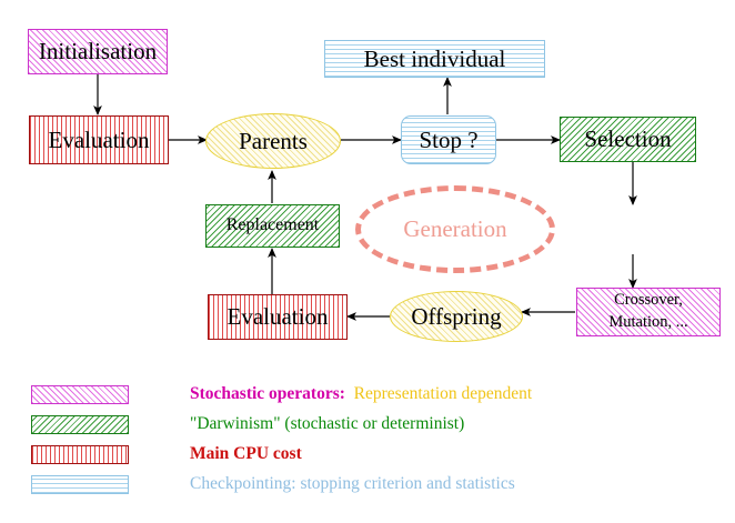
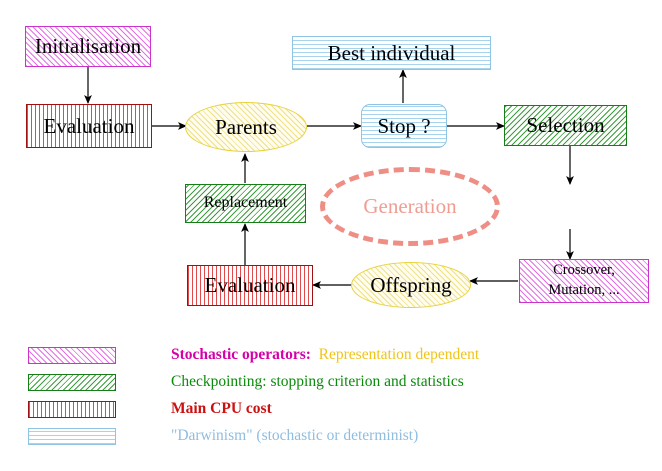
  Initialisation
  Evaluation
  Parents
  Best individual
  Stop ?
  Selection
  Crossover,
  Mutation, ...
  Offspring
  Evaluation
  Replacement
  Generation
  Stochastic operators: Representation dependent
- "Darwinism" (stochastic or determinist)
+ Checkpointing: stopping criterion and statistics
  Main CPU cost
- Checkpointing: stopping criterion and statistics
+ "Darwinism" (stochastic or determinist)
